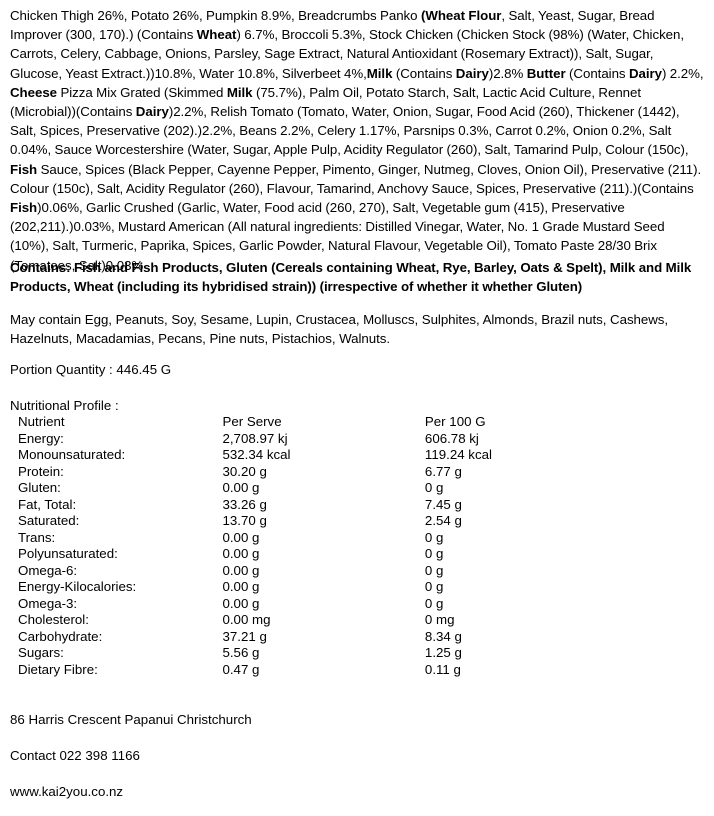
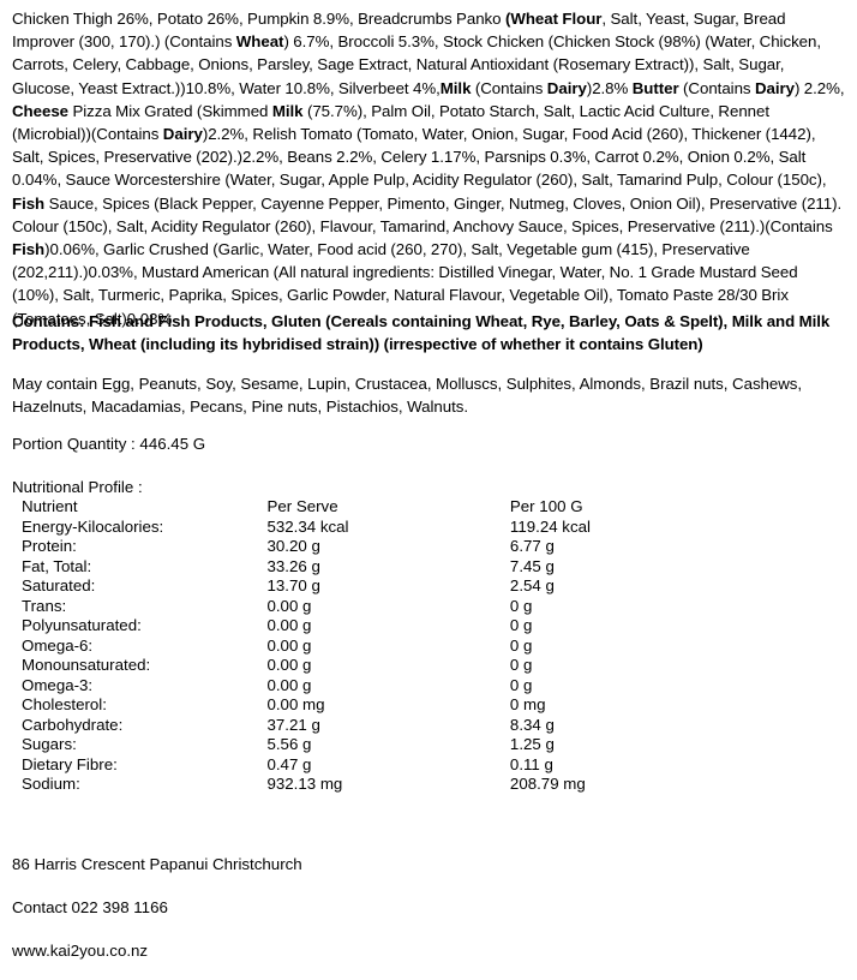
  Chicken Thigh 26%, Potato 26%, Pumpkin 8.9%, Breadcrumbs Panko (Wheat Flour, Salt, Yeast, Sugar, Bread Improver (300, 170).) (Contains Wheat) 6.7%, Broccoli 5.3%, Stock Chicken (Chicken Stock (98%) (Water, Chicken, Carrots, Celery, Cabbage, Onions, Parsley, Sage Extract, Natural Antioxidant (Rosemary Extract)), Salt, Sugar, Glucose, Yeast Extract.))10.8%, Water 10.8%, Silverbeet 4%,Milk (Contains Dairy)2.8% Butter (Contains Dairy) 2.2%, Cheese Pizza Mix Grated (Skimmed Milk (75.7%), Palm Oil, Potato Starch, Salt, Lactic Acid Culture, Rennet (Microbial))(Contains Dairy)2.2%, Relish Tomato (Tomato, Water, Onion, Sugar, Food Acid (260), Thickener (1442), Salt, Spices, Preservative (202).)2.2%, Beans 2.2%, Celery 1.17%, Parsnips 0.3%, Carrot 0.2%, Onion 0.2%, Salt 0.04%, Sauce Worcestershire (Water, Sugar, Apple Pulp, Acidity Regulator (260), Salt, Tamarind Pulp, Colour (150c), Fish Sauce, Spices (Black Pepper, Cayenne Pepper, Pimento, Ginger, Nutmeg, Cloves, Onion Oil), Preservative (211). Colour (150c), Salt, Acidity Regulator (260), Flavour, Tamarind, Anchovy Sauce, Spices, Preservative (211).)(Contains Fish)0.06%, Garlic Crushed (Garlic, Water, Food acid (260, 270), Salt, Vegetable gum (415), Preservative (202,211).)0.03%, Mustard American (All natural ingredients: Distilled Vinegar, Water, No. 1 Grade Mustard Seed (10%), Salt, Turmeric, Paprika, Spices, Garlic Powder, Natural Flavour, Vegetable Oil), Tomato Paste 28/30 Brix (Tomatoes, Salt)0.03%
- Contains: Fish and Fish Products, Gluten (Cereals containing Wheat, Rye, Barley, Oats & Spelt), Milk and Milk Products, Wheat (including its hybridised strain)) (irrespective of whether it whether Gluten)
+ Contains: Fish and Fish Products, Gluten (Cereals containing Wheat, Rye, Barley, Oats & Spelt), Milk and Milk Products, Wheat (including its hybridised strain)) (irrespective of whether it contains Gluten)
  May contain Egg, Peanuts, Soy, Sesame, Lupin, Crustacea, Molluscs, Sulphites, Almonds, Brazil nuts, Cashews, Hazelnuts, Macadamias, Pecans, Pine nuts, Pistachios, Walnuts.
  Portion Quantity : 446.45 G
  Nutritional Profile :
  Nutrient	Per Serve	Per 100 G
- Energy:	2,708.97 kj	606.78 kj
- Monounsaturated:	532.34 kcal	119.24 kcal
+ Energy-Kilocalories:	532.34 kcal	119.24 kcal
  Protein:	30.20 g	6.77 g
- Gluten:	0.00 g	0 g
  Fat, Total:	33.26 g	7.45 g
  Saturated:	13.70 g	2.54 g
  Trans:	0.00 g	0 g
  Polyunsaturated:	0.00 g	0 g
  Omega-6:	0.00 g	0 g
- Energy-Kilocalories:	0.00 g	0 g
+ Monounsaturated:	0.00 g	0 g
  Omega-3:	0.00 g	0 g
  Cholesterol:	0.00 mg	0 mg
  Carbohydrate:	37.21 g	8.34 g
  Sugars:	5.56 g	1.25 g
  Dietary Fibre:	0.47 g	0.11 g
+ Sodium:	932.13 mg	208.79 mg
  86 Harris Crescent Papanui Christchurch
  Contact 022 398 1166
  www.kai2you.co.nz
